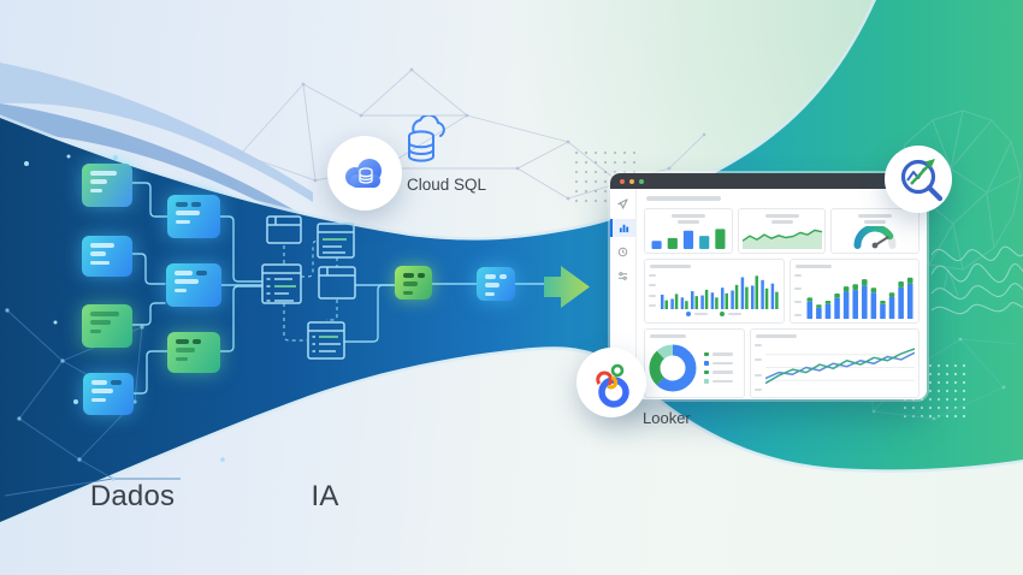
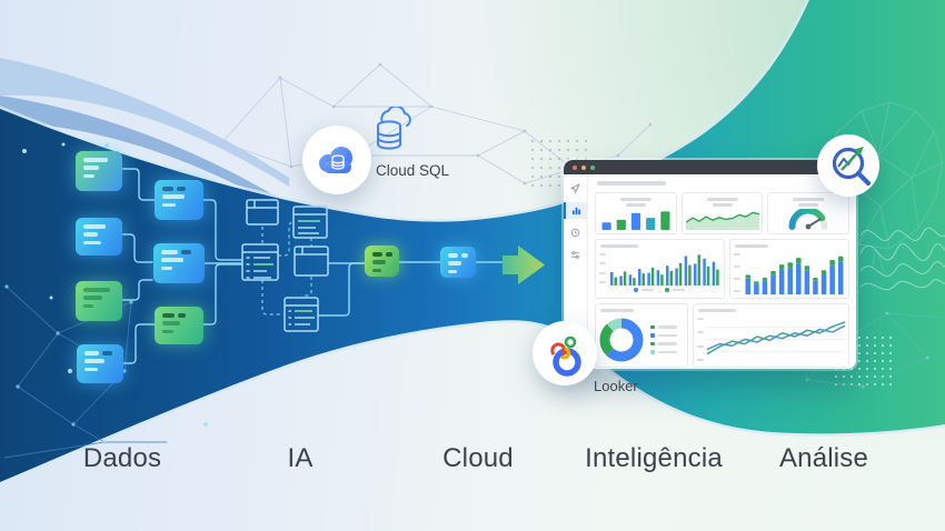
  Cloud SQL
  Looker
  Dados
  IA
+ Cloud
+ Inteligência
+ Análise
